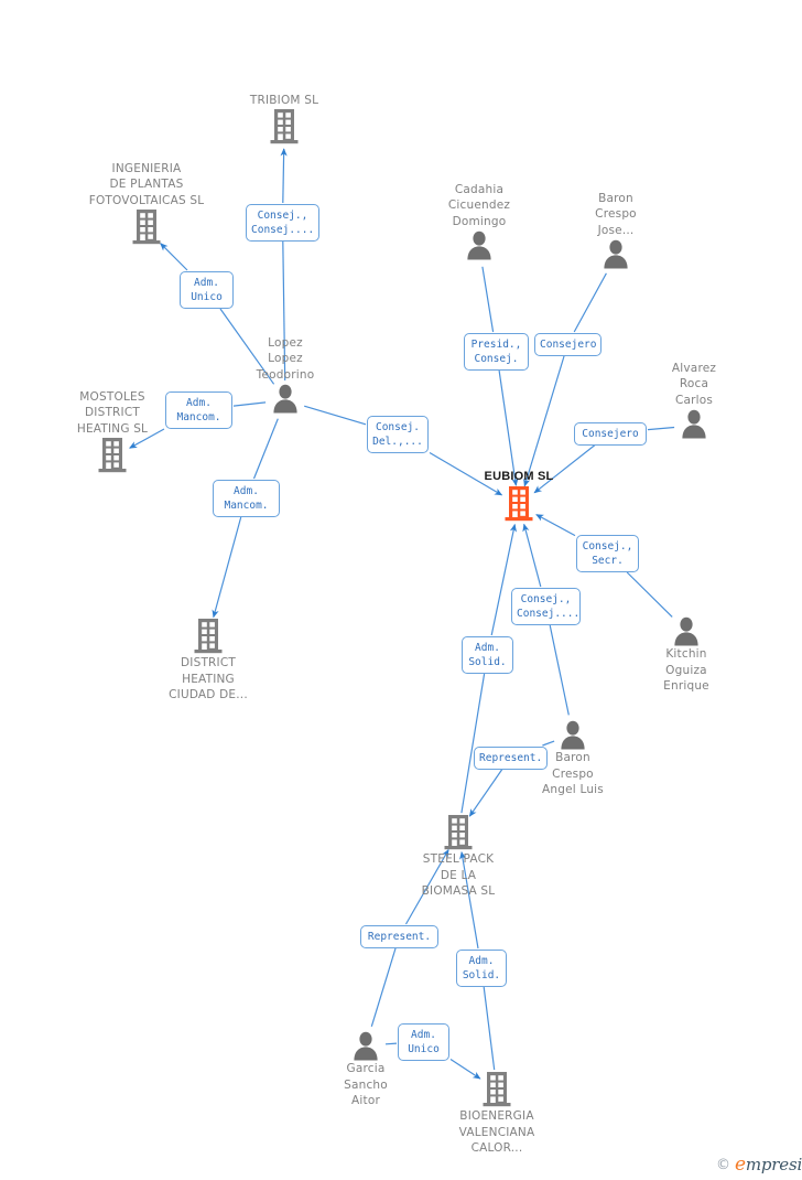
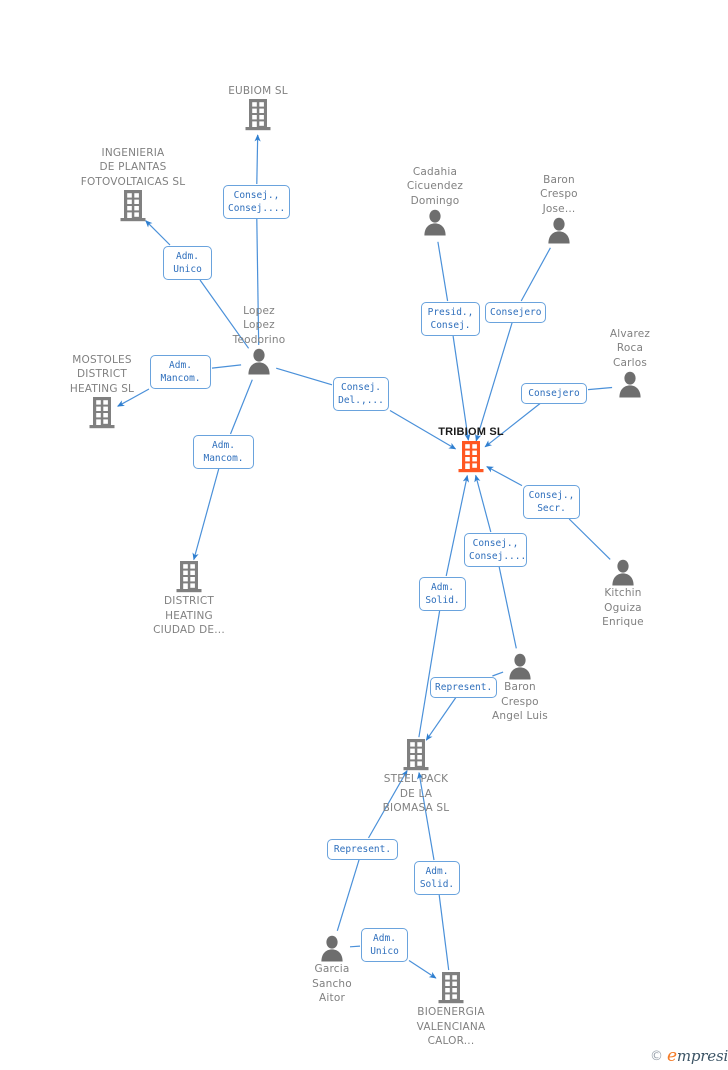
- TRIBIOM SL
+ EUBIOM SL
  INGENIERIA
  DE PLANTAS
  FOTOVOLTAICAS SL
  Lopez
  Lopez
  Teodorino
  MOSTOLES
  DISTRICT
  HEATING SL
  DISTRICT
  HEATING
  CIUDAD DE...
  Cadahia
  Cicuendez
  Domingo
  Baron
  Crespo
  Jose...
  Alvarez
  Roca
  Carlos
- EUBIOM SL
+ TRIBIOM SL
  Kitchin
  Oguiza
  Enrique
  Baron
  Crespo
  Angel Luis
  STEEL PACK
  DE LA
  BIOMASA SL
  Garcia
  Sancho
  Aitor
  BIOENERGIA
  VALENCIANA
  CALOR...
  Consej.,
  Consej....
  Adm.
  Unico
  Adm.
  Mancom.
  Adm.
  Mancom.
  Consej.
  Del.,...
  Presid.,
  Consej.
  Consejero
  Consejero
  Consej.,
  Secr.
  Consej.,
  Consej....
  Adm.
  Solid.
  Represent.
  Represent.
  Adm.
  Solid.
  Adm.
  Unico
  ©
  empresi
